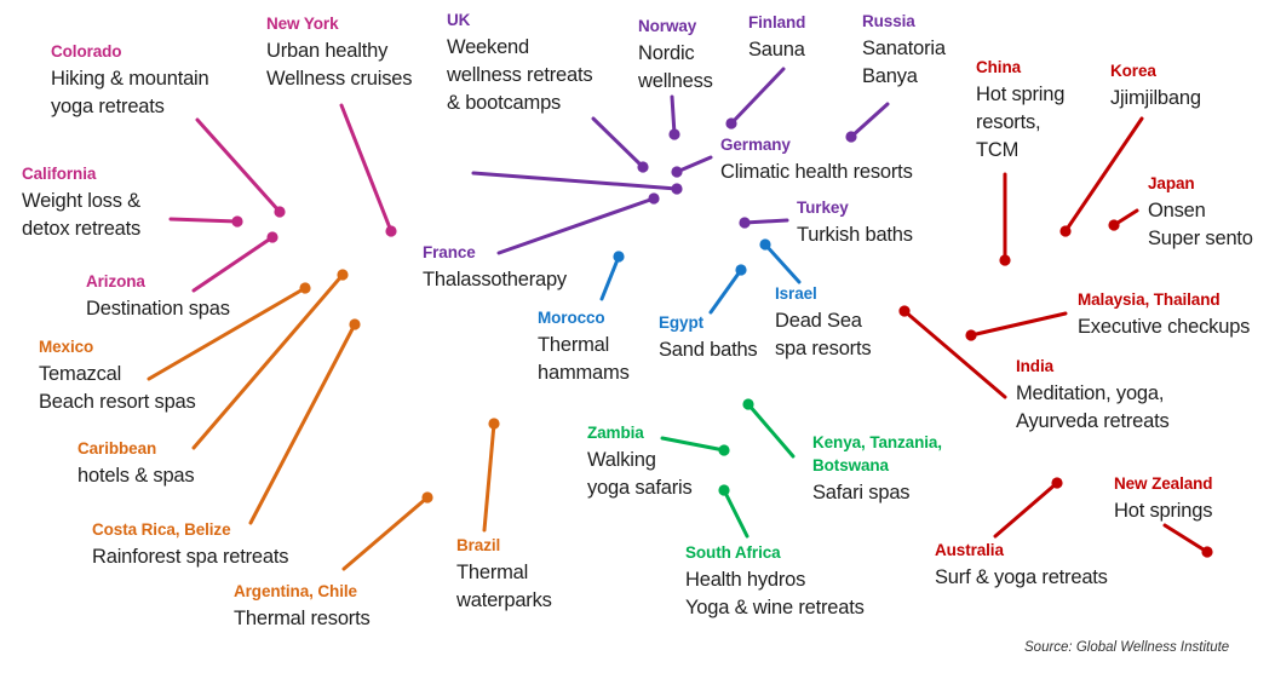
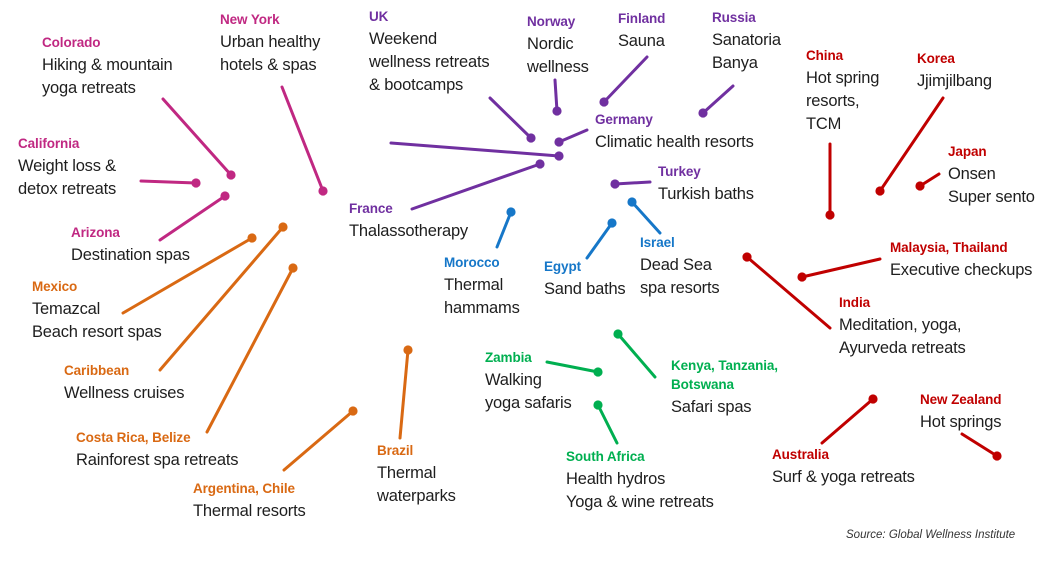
  Source: Global Wellness Institute
  Colorado
  Hiking & mountain
  yoga retreats
  New York
  Urban healthy
- Wellness cruises
+ hotels & spas
  California
  Weight loss &
  detox retreats
  Arizona
  Destination spas
  Mexico
  Temazcal
  Beach resort spas
  Caribbean
- hotels & spas
+ Wellness cruises
  Costa Rica, Belize
  Rainforest spa retreats
  Argentina, Chile
  Thermal resorts
  Brazil
  Thermal
  waterparks
  UK
  Weekend
  wellness retreats
  & bootcamps
  Norway
  Nordic
  wellness
  Finland
  Sauna
  Russia
  Sanatoria
  Banya
  Germany
  Climatic health resorts
  France
  Thalassotherapy
  Turkey
  Turkish baths
  Morocco
  Thermal
  hammams
  Egypt
  Sand baths
  Israel
  Dead Sea
  spa resorts
  China
  Hot spring
  resorts,
  TCM
  Korea
  Jjimjilbang
  Japan
  Onsen
  Super sento
  Malaysia, Thailand
  Executive checkups
  India
  Meditation, yoga,
  Ayurveda retreats
  Zambia
  Walking
  yoga safaris
  Kenya, Tanzania,
  Botswana
  Safari spas
  South Africa
  Health hydros
  Yoga & wine retreats
  Australia
  Surf & yoga retreats
  New Zealand
  Hot springs
